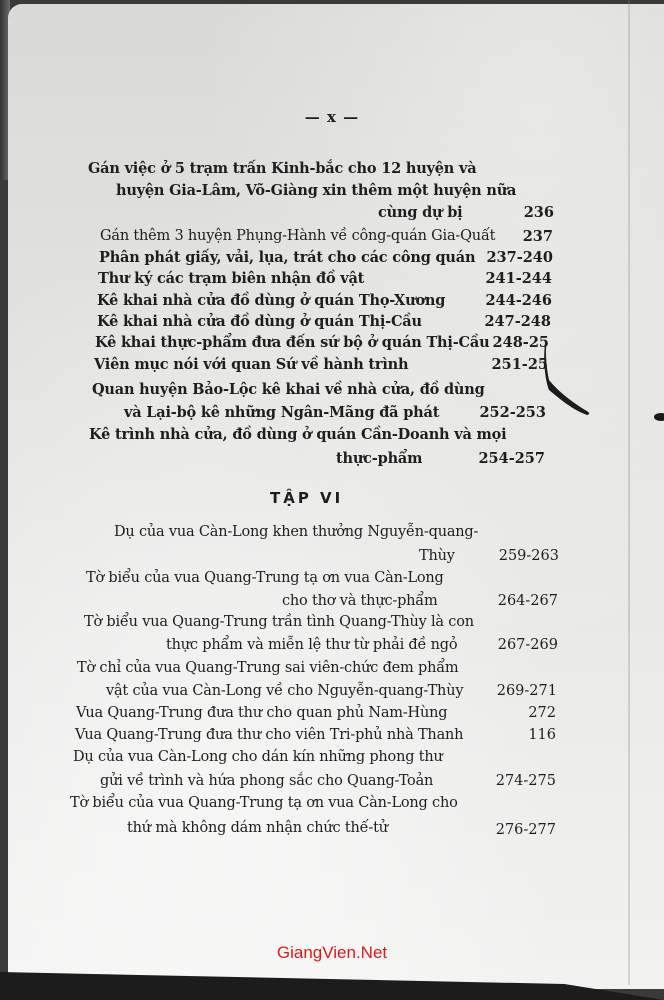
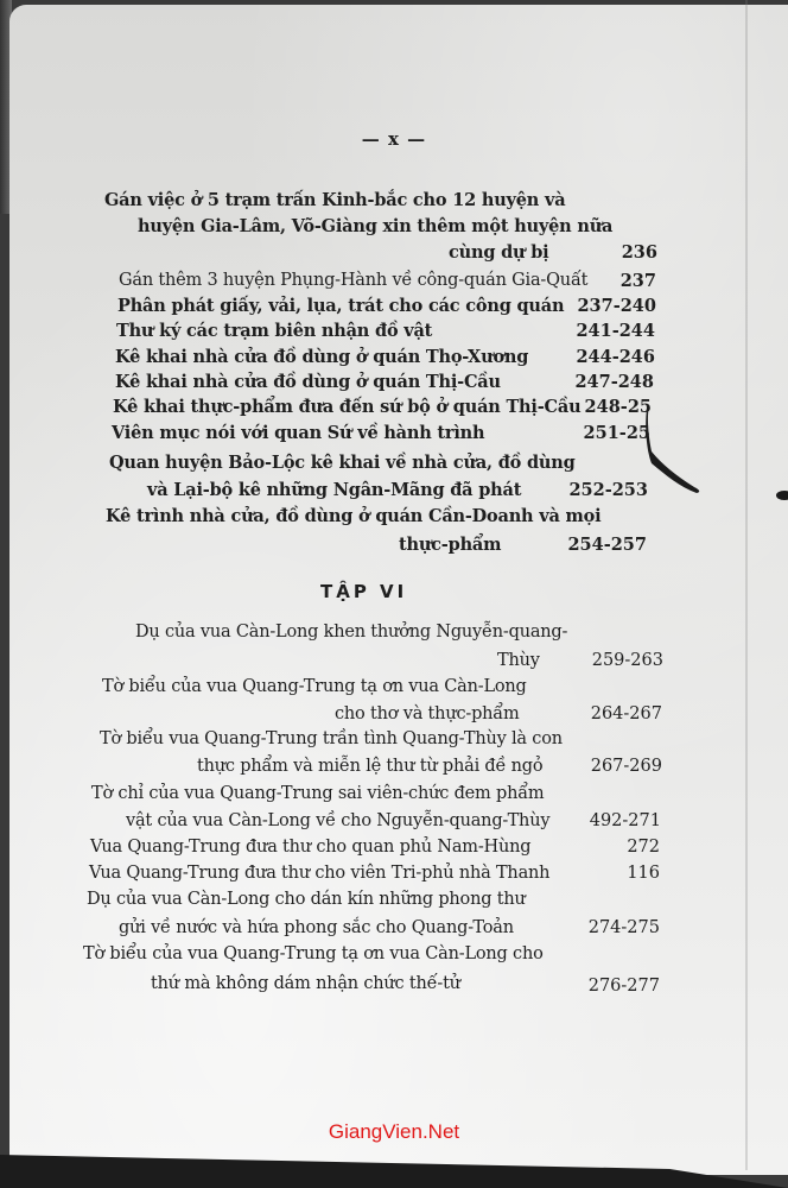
  — x —
  Gán việc ở 5 trạm trấn Kinh-bắc cho 12 huyện và
  huyện Gia-Lâm, Võ-Giàng xin thêm một huyện nữa
  cùng dự bị
  236
  Gán thêm 3 huyện Phụng-Hành về công-quán Gia-Quất
  237
  Phân phát giấy, vải, lụa, trát cho các công quán
  237-240
  Thư ký các trạm biên nhận đồ vật
  241-244
  Kê khai nhà cửa đồ dùng ở quán Thọ-Xương
  244-246
  Kê khai nhà cửa đồ dùng ở quán Thị-Cầu
  247-248
  Kê khai thực-phẩm đưa đến sứ bộ ở quán Thị-Cầu
  248-25
  Viên mục nói với quan Sứ về hành trình
  251-25
  Quan huyện Bảo-Lộc kê khai về nhà cửa, đồ dùng
  và Lại-bộ kê những Ngân-Mãng đã phát
  252-253
  Kê trình nhà cửa, đồ dùng ở quán Cần-Doanh và mọi
  thực-phẩm
  254-257
  TẬP VI
  Dụ của vua Càn-Long khen thưởng Nguyễn-quang-
  Thùy
  259-263
  Tờ biểu của vua Quang-Trung tạ ơn vua Càn-Long
  cho thơ và thực-phẩm
  264-267
  Tờ biểu vua Quang-Trung trần tình Quang-Thùy là con
  thực phẩm và miễn lệ thư từ phải đề ngỏ
  267-269
  Tờ chỉ của vua Quang-Trung sai viên-chức đem phẩm
  vật của vua Càn-Long về cho Nguyễn-quang-Thùy
- 269-271
+ 492-271
  Vua Quang-Trung đưa thư cho quan phủ Nam-Hùng
  272
  Vua Quang-Trung đưa thư cho viên Tri-phủ nhà Thanh
  116
  Dụ của vua Càn-Long cho dán kín những phong thư
- gửi về trình và hứa phong sắc cho Quang-Toản
+ gửi về nước và hứa phong sắc cho Quang-Toản
  274-275
  Tờ biểu của vua Quang-Trung tạ ơn vua Càn-Long cho
  thứ mà không dám nhận chức thế-tử
  276-277
  GiangVien.Net
